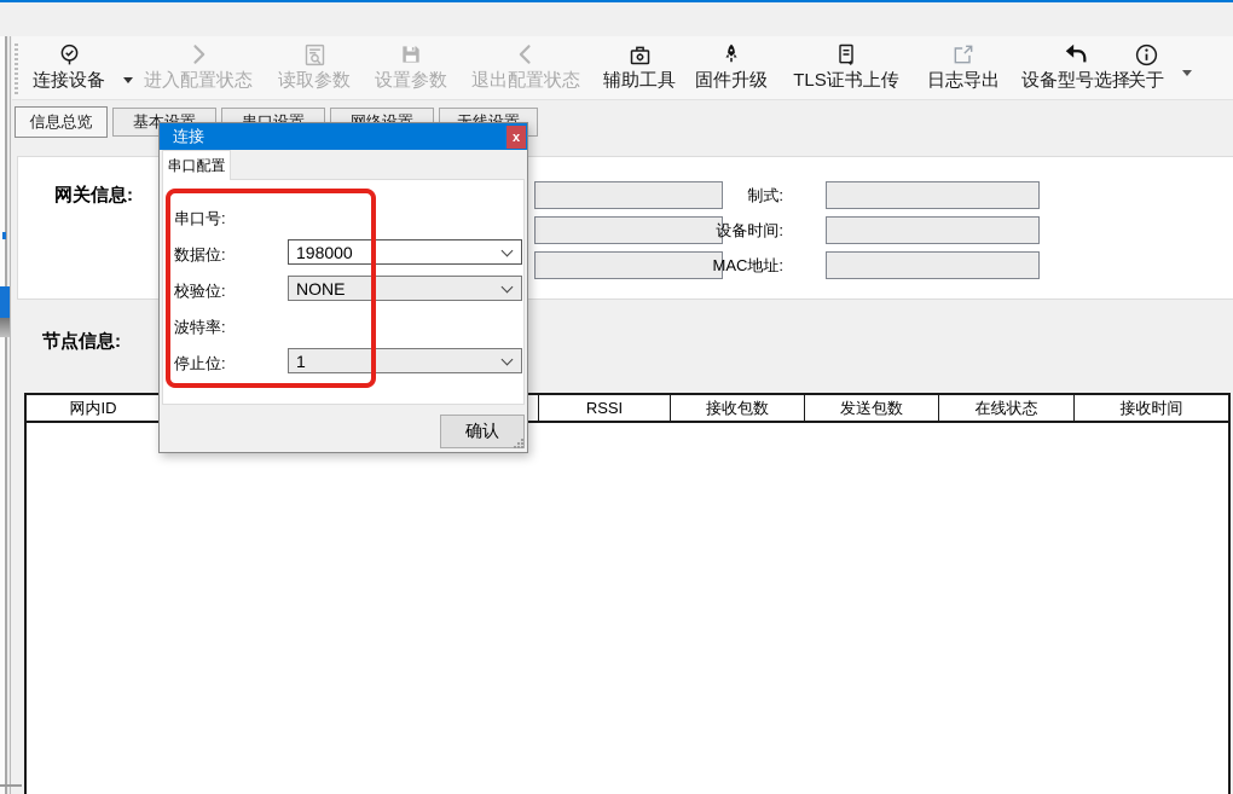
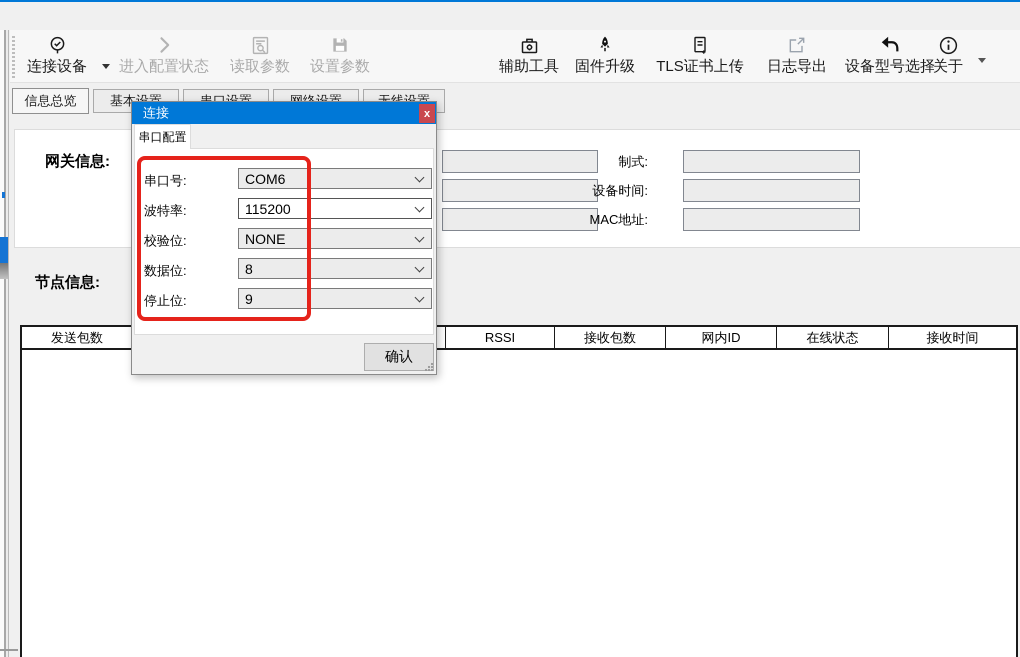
  连接设备
  进入配置状态
  读取参数
  设置参数
- 退出配置状态
  辅助工具
  固件升级
  TLS证书上传
  日志导出
  设备型号选择
  关于
  信息总览
  网关信息:
  制式:
  设备时间:
  MAC地址:
  节点信息:
- 网内ID
+ 发送包数
  RSSI
  接收包数
- 发送包数
+ 网内ID
  在线状态
  接收时间
  连接
  x
  串口配置
  串口号:
+ COM6
- 数据位:
+ 波特率:
- 198000
+ 115200
  校验位:
  NONE
- 波特率:
+ 数据位:
+ 8
  停止位:
- 1
+ 9
  确认
